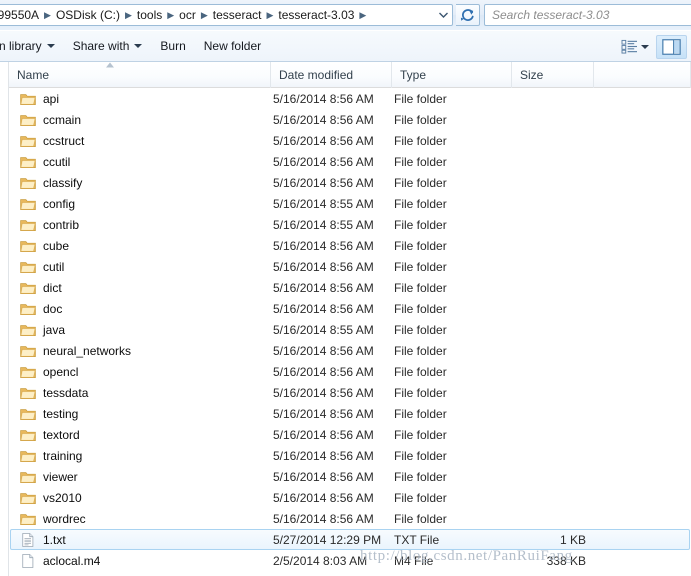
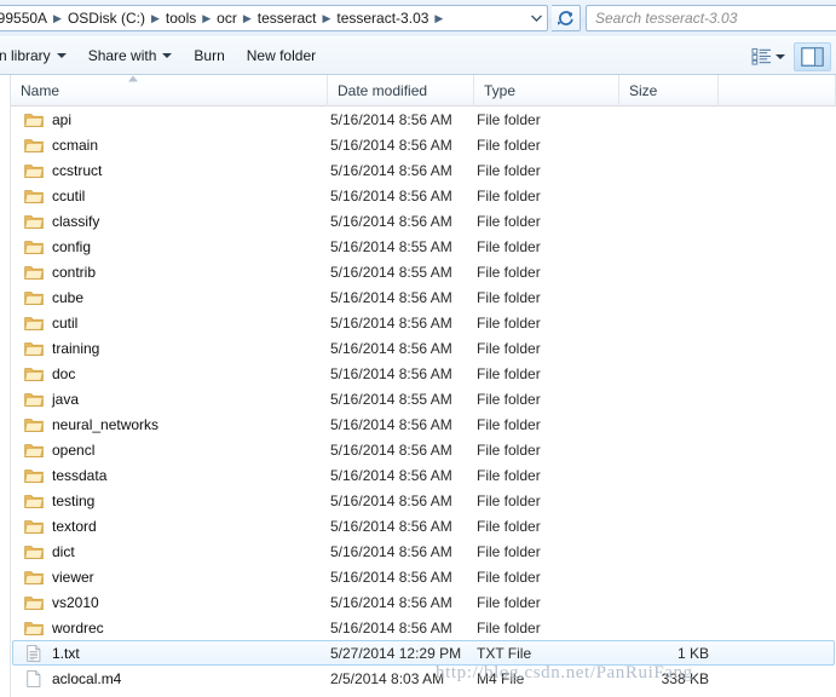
  99550A
  ▶
  OSDisk (C:)
  ▶
  tools
  ▶
  ocr
  ▶
  tesseract
  ▶
  tesseract-3.03
  ▶
  Search tesseract-3.03
  n library
  Share with
  Burn
  New folder
  Name
  Date modified
  Type
  Size
  api
  5/16/2014 8:56 AM
  File folder
  ccmain
  5/16/2014 8:56 AM
  File folder
  ccstruct
  5/16/2014 8:56 AM
  File folder
  ccutil
  5/16/2014 8:56 AM
  File folder
  classify
  5/16/2014 8:56 AM
  File folder
  config
  5/16/2014 8:55 AM
  File folder
  contrib
  5/16/2014 8:55 AM
  File folder
  cube
  5/16/2014 8:56 AM
  File folder
  cutil
  5/16/2014 8:56 AM
  File folder
- dict
+ training
  5/16/2014 8:56 AM
  File folder
  doc
  5/16/2014 8:56 AM
  File folder
  java
  5/16/2014 8:55 AM
  File folder
  neural_networks
  5/16/2014 8:56 AM
  File folder
  opencl
  5/16/2014 8:56 AM
  File folder
  tessdata
  5/16/2014 8:56 AM
  File folder
  testing
  5/16/2014 8:56 AM
  File folder
  textord
  5/16/2014 8:56 AM
  File folder
- training
+ dict
  5/16/2014 8:56 AM
  File folder
  viewer
  5/16/2014 8:56 AM
  File folder
  vs2010
  5/16/2014 8:56 AM
  File folder
  wordrec
  5/16/2014 8:56 AM
  File folder
  1.txt
  5/27/2014 12:29 PM
  TXT File
  1 KB
  aclocal.m4
  2/5/2014 8:03 AM
  M4 File
  338 KB
  http://blog.csdn.net/PanRuiFang
